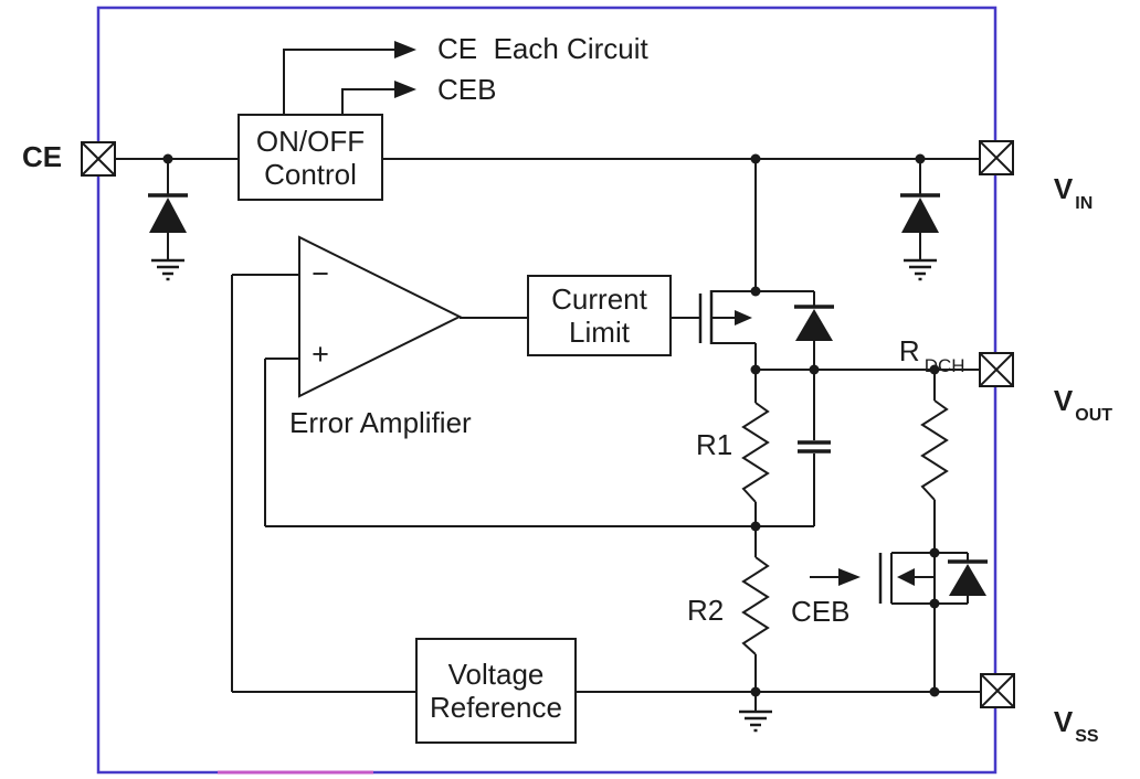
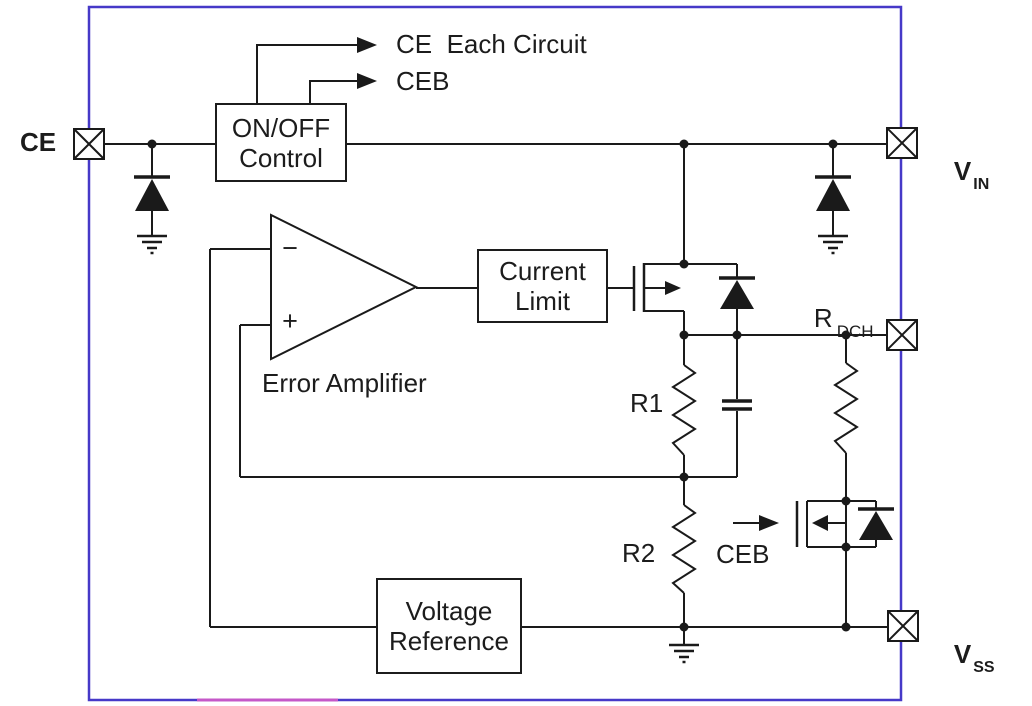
  ON/OFF
  Control
  Current
  Limit
  Voltage
  Reference
  −
  +
  CE
  VIN
- VOUT
  VSS
  CE Each Circuit
  CEB
  Error Amplifier
  R DCH
  R1
  R2
  CEB
